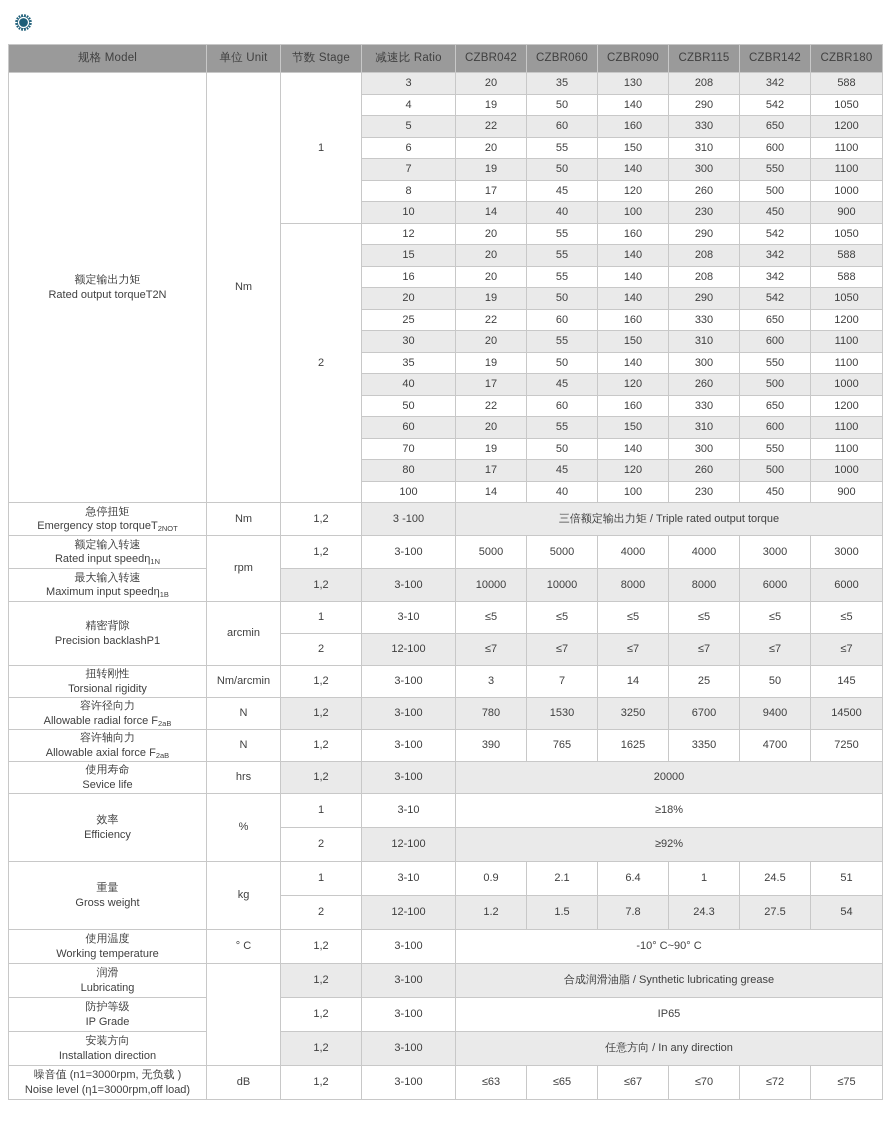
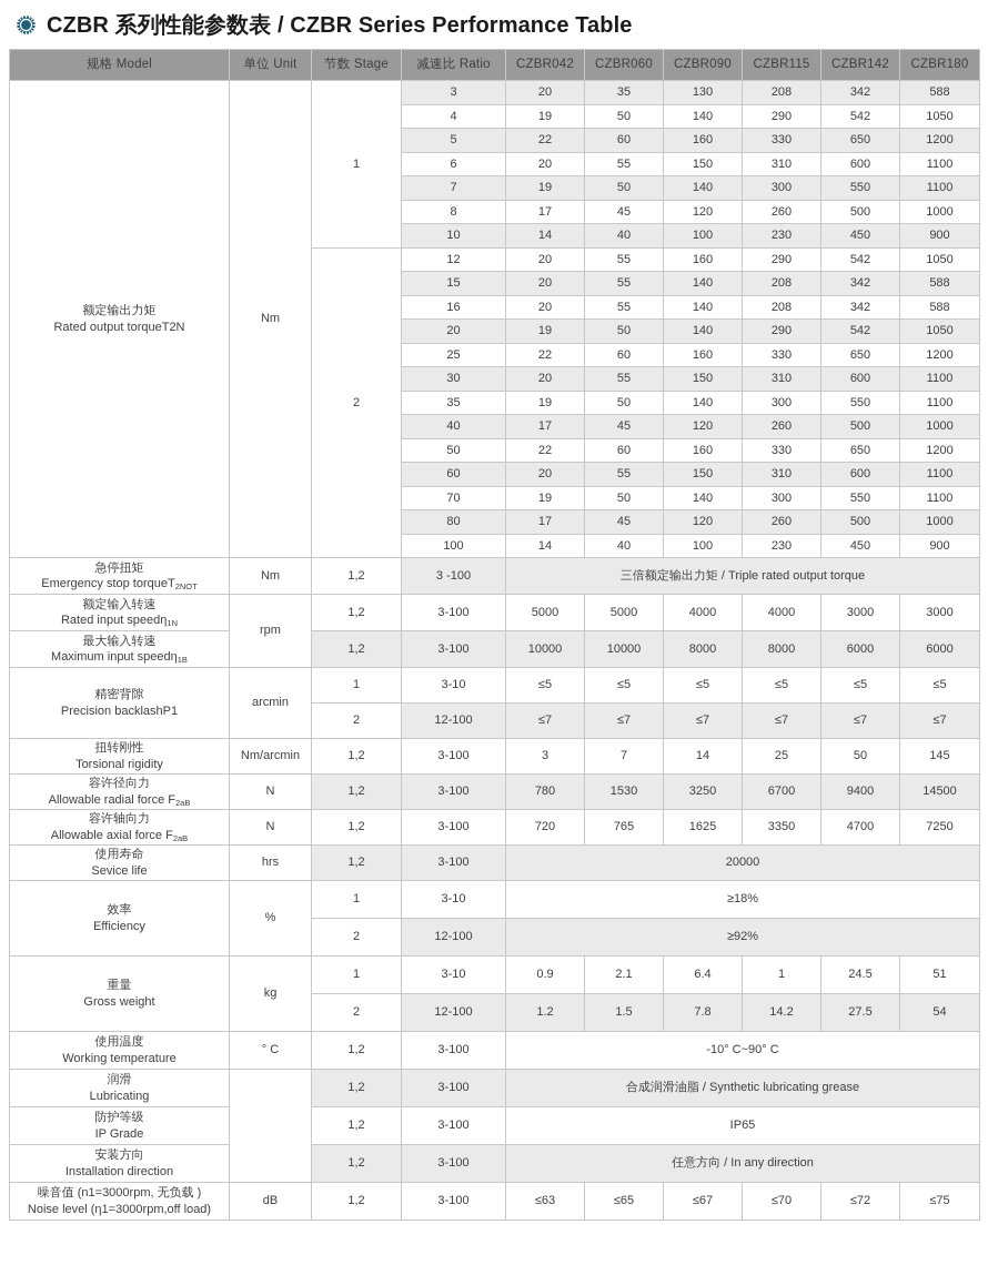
+ CZBR 系列性能参数表 / CZBR Series Performance Table
  规格 Model	单位 Unit	节数 Stage	减速比 Ratio	CZBR042	CZBR060	CZBR090	CZBR115	CZBR142	CZBR180
  额定输出力矩Rated output torqueT2N	Nm	1	3	20	35	130	208	342	588
  4	19	50	140	290	542	1050
  5	22	60	160	330	650	1200
  6	20	55	150	310	600	1100
  7	19	50	140	300	550	1100
  8	17	45	120	260	500	1000
  10	14	40	100	230	450	900
  2	12	20	55	160	290	542	1050
  15	20	55	140	208	342	588
  16	20	55	140	208	342	588
  20	19	50	140	290	542	1050
  25	22	60	160	330	650	1200
  30	20	55	150	310	600	1100
  35	19	50	140	300	550	1100
  40	17	45	120	260	500	1000
  50	22	60	160	330	650	1200
  60	20	55	150	310	600	1100
  70	19	50	140	300	550	1100
  80	17	45	120	260	500	1000
  100	14	40	100	230	450	900
  急停扭矩Emergency stop torqueT2NOT	Nm	1,2	3 -100	三倍额定输出力矩 / Triple rated output torque
  额定输入转速Rated input speedη1N	rpm	1,2	3-100	5000	5000	4000	4000	3000	3000
  最大输入转速Maximum input speedη1B	1,2	3-100	10000	10000	8000	8000	6000	6000
  精密背隙Precision backlashP1	arcmin	1	3-10	≤5	≤5	≤5	≤5	≤5	≤5
  2	12-100	≤7	≤7	≤7	≤7	≤7	≤7
  扭转刚性Torsional rigidity	Nm/arcmin	1,2	3-100	3	7	14	25	50	145
  容许径向力Allowable radial force F2aB	N	1,2	3-100	780	1530	3250	6700	9400	14500
- 容许轴向力Allowable axial force F2aB	N	1,2	3-100	390	765	1625	3350	4700	7250
+ 容许轴向力Allowable axial force F2aB	N	1,2	3-100	720	765	1625	3350	4700	7250
  使用寿命Sevice life	hrs	1,2	3-100	20000
  效率Efficiency	%	1	3-10	≥18%
  2	12-100	≥92%
  重量Gross weight	kg	1	3-10	0.9	2.1	6.4	1	24.5	51
- 2	12-100	1.2	1.5	7.8	24.3	27.5	54
+ 2	12-100	1.2	1.5	7.8	14.2	27.5	54
  使用温度Working temperature	° C	1,2	3-100	-10° C~90° C
  润滑Lubricating		1,2	3-100	合成润滑油脂 / Synthetic lubricating grease
  防护等级IP Grade	1,2	3-100	IP65
  安装方向Installation direction	1,2	3-100	任意方向 / In any direction
  噪音值 (n1=3000rpm, 无负载 )Noise level (η1=3000rpm,off load)	dB	1,2	3-100	≤63	≤65	≤67	≤70	≤72	≤75
